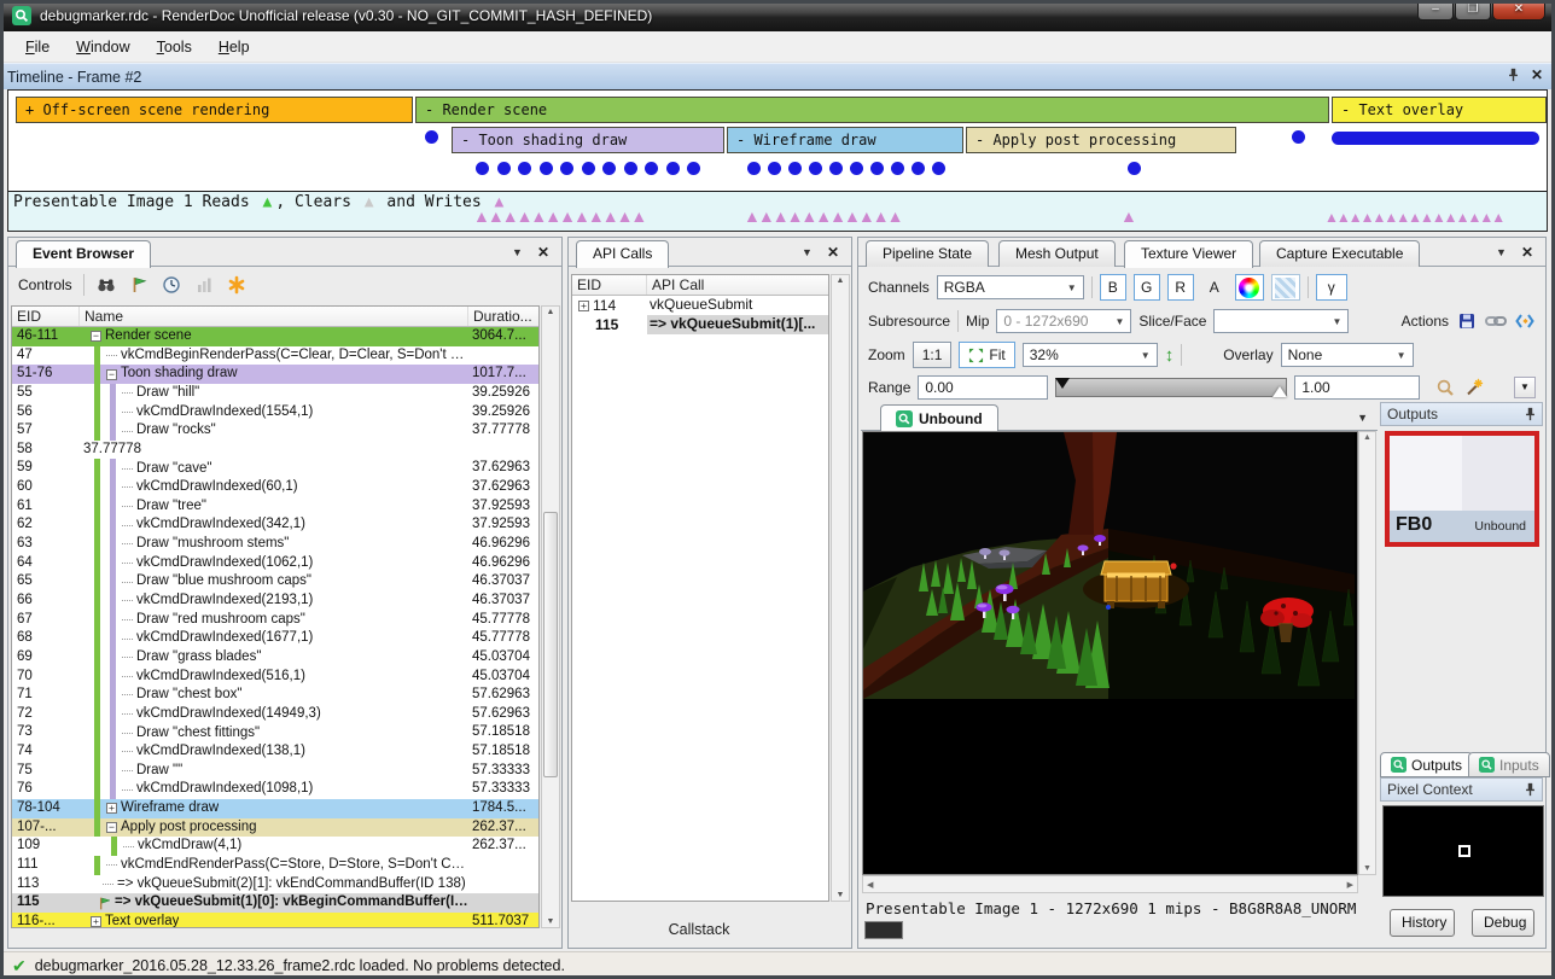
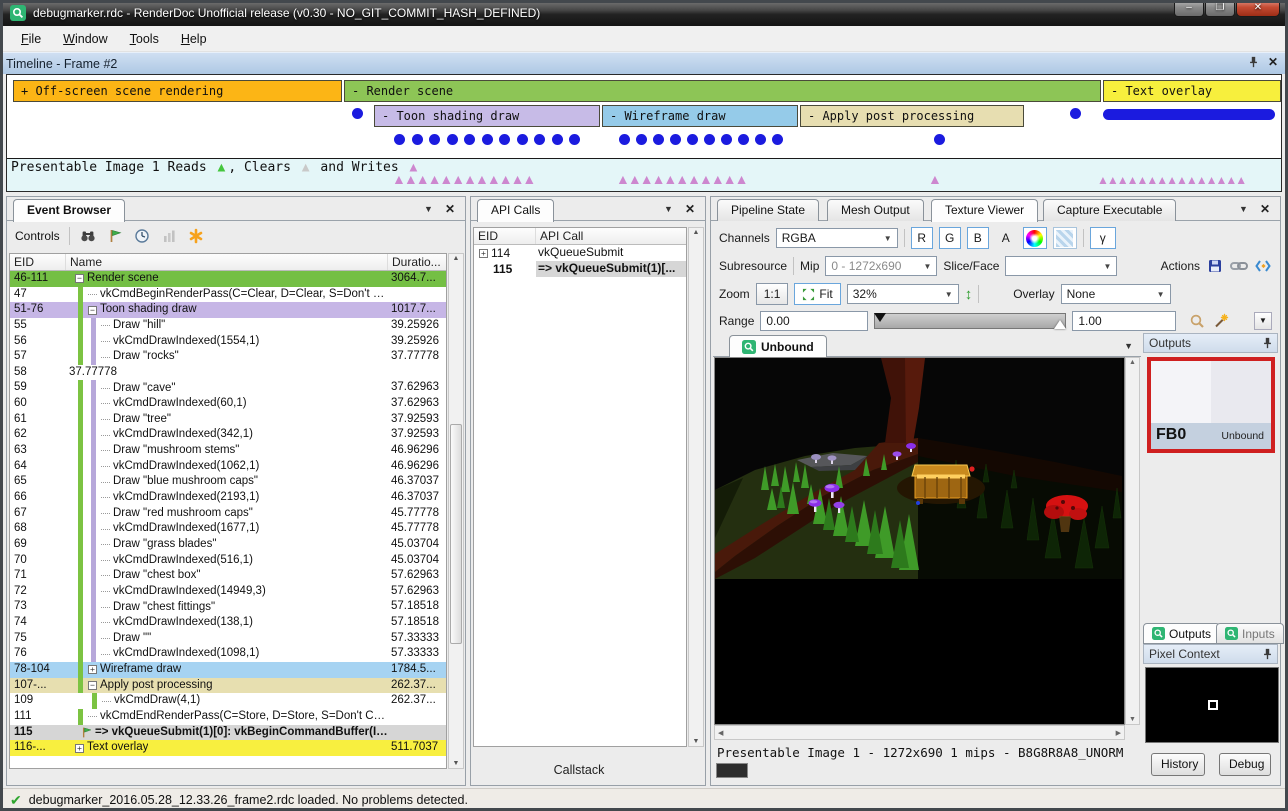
  debugmarker.rdc - RenderDoc Unofficial release (v0.30 - NO_GIT_COMMIT_HASH_DEFINED)
  –
  ❐
  ✕
  File
  Window
  Tools
  Help
  Timeline - Frame #2
  ✕
  + Off-screen scene rendering
  - Render scene
  - Text overlay
  - Toon shading draw
  - Wireframe draw
  - Apply post processing
  Presentable Image 1 Reads ▲ , Clears ▲ and Writes ▲
  ▲▲▲▲▲▲▲▲▲▲▲▲
  ▲▲▲▲▲▲▲▲▲▲▲
  ▲
  ▲▲▲▲▲▲▲▲▲▲▲▲▲▲▲
  Event Browser
  ▼
  ✕
  Controls
  EID
  Name
  Duratio...
  46-111
  −
  Render scene
  3064.7...
  47
  vkCmdBeginRenderPass(C=Clear, D=Clear, S=Don't Ca
  51-76
  −
  Toon shading draw
  1017.7...
  55
  Draw "hill"
  39.25926
  56
  vkCmdDrawIndexed(1554,1)
  39.25926
  57
  Draw "rocks"
  37.77778
  58
  37.77778
  59
  Draw "cave"
  37.62963
  60
  vkCmdDrawIndexed(60,1)
  37.62963
  61
  Draw "tree"
  37.92593
  62
  vkCmdDrawIndexed(342,1)
  37.92593
  63
  Draw "mushroom stems"
  46.96296
  64
  vkCmdDrawIndexed(1062,1)
  46.96296
  65
  Draw "blue mushroom caps"
  46.37037
  66
  vkCmdDrawIndexed(2193,1)
  46.37037
  67
  Draw "red mushroom caps"
  45.77778
  68
  vkCmdDrawIndexed(1677,1)
  45.77778
  69
  Draw "grass blades"
  45.03704
  70
  vkCmdDrawIndexed(516,1)
  45.03704
  71
  Draw "chest box"
  57.62963
  72
  vkCmdDrawIndexed(14949,3)
  57.62963
  73
  Draw "chest fittings"
  57.18518
  74
  vkCmdDrawIndexed(138,1)
  57.18518
  75
  Draw ""
  57.33333
  76
  vkCmdDrawIndexed(1098,1)
  57.33333
  78-104
  +
  Wireframe draw
  1784.5...
  107-...
  −
  Apply post processing
  262.37...
  109
  vkCmdDraw(4,1)
  262.37...
  111
  vkCmdEndRenderPass(C=Store, D=Store, S=Don't Care
- 113
- => vkQueueSubmit(2)[1]: vkEndCommandBuffer(ID 138)
  115
  => vkQueueSubmit(1)[0]: vkBeginCommandBuffer(ID
  116-...
  +
  Text overlay
  511.7037
  API Calls
  ▼
  ✕
  EID
  API Call
  +
  114
  vkQueueSubmit
  115
  => vkQueueSubmit(1)[...
  Callstack
  Pipeline State
  Mesh Output
  Texture Viewer
  Capture Executable
  ▼
  ✕
  Channels
  RGBA
  ▼
- B
+ R
  G
- R
+ B
  A
  γ
  Subresource
  Mip
  0 - 1272x690
  ▼
  Slice/Face
  ▼
  Actions
  Zoom
  1:1
  Fit
  32%
  ▼
  ↕
  Overlay
  None
  ▼
  Range
  0.00
  1.00
  ▼
  Unbound
  ▼
  Presentable Image 1 - 1272x690 1 mips - B8G8R8A8_UNORM
  Outputs
  FB0
  Unbound
  Outputs
  Inputs
  Pixel Context
  History
  Debug
  ✔
  debugmarker_2016.05.28_12.33.26_frame2.rdc loaded. No problems detected.
